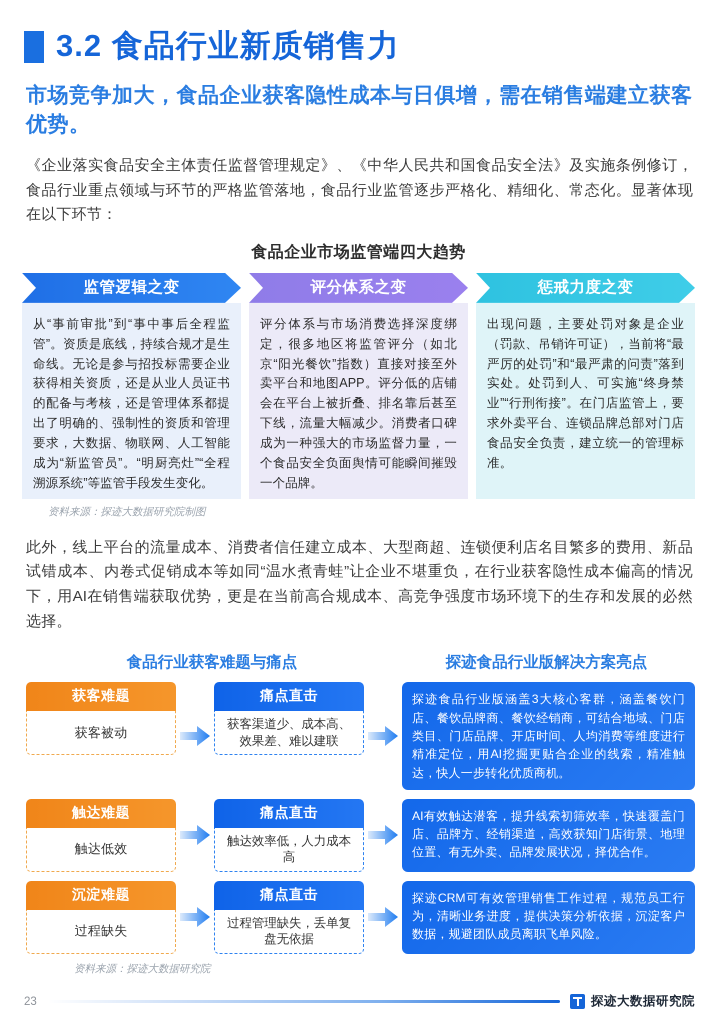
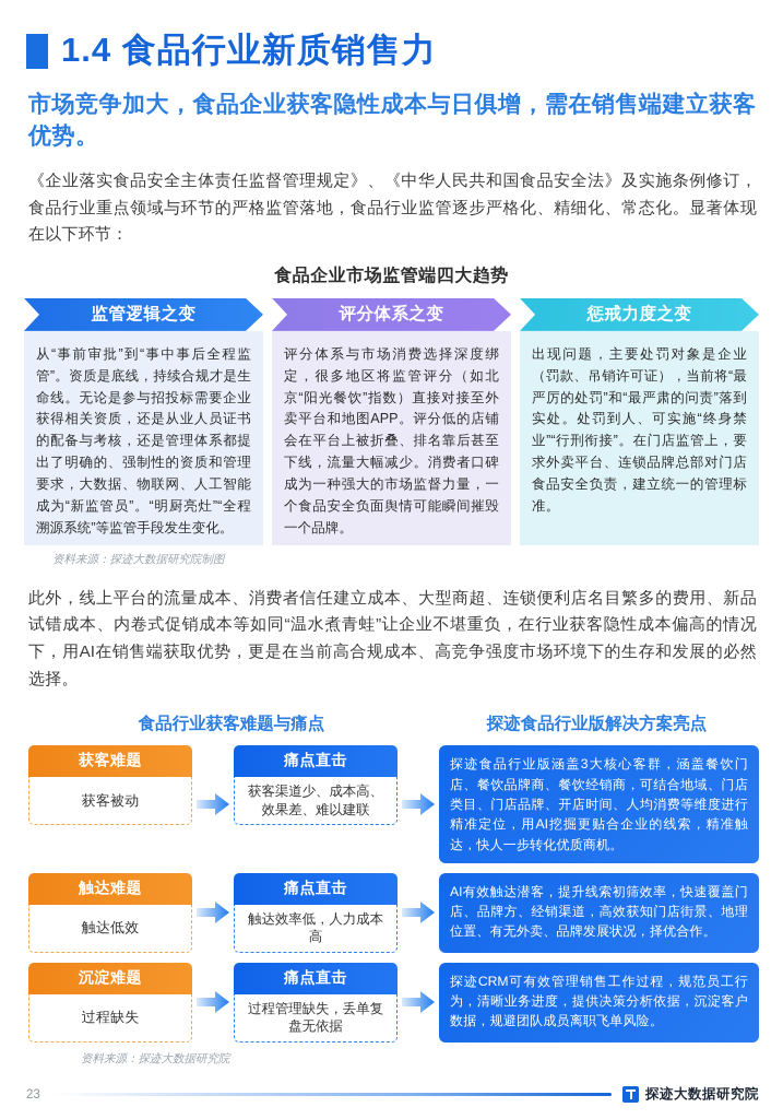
- 3.2 食品行业新质销售力
+ 1.4 食品行业新质销售力
  市场竞争加大，食品企业获客隐性成本与日俱增，需在销售端建立获客优势。
  《企业落实食品安全主体责任监督管理规定》、《中华人民共和国食品安全法》及实施条例修订，食品行业重点领域与环节的严格监管落地，食品行业监管逐步严格化、精细化、常态化。显著体现在以下环节：
  食品企业市场监管端四大趋势
  监管逻辑之变
  从“事前审批”到“事中事后全程监管”。资质是底线，持续合规才是生命线。无论是参与招投标需要企业获得相关资质，还是从业人员证书的配备与考核，还是管理体系都提出了明确的、强制性的资质和管理要求，大数据、物联网、人工智能成为“新监管员”。“明厨亮灶”“全程溯源系统”等监管手段发生变化。
  评分体系之变
  评分体系与市场消费选择深度绑定，很多地区将监管评分（如北京“阳光餐饮”指数）直接对接至外卖平台和地图APP。评分低的店铺会在平台上被折叠、排名靠后甚至下线，流量大幅减少。消费者口碑成为一种强大的市场监督力量，一个食品安全负面舆情可能瞬间摧毁一个品牌。
  惩戒力度之变
  出现问题，主要处罚对象是企业（罚款、吊销许可证），当前将“最严厉的处罚”和“最严肃的问责”落到实处。处罚到人、可实施“终身禁业”“行刑衔接”。在门店监管上，要求外卖平台、连锁品牌总部对门店食品安全负责，建立统一的管理标准。
  资料来源：探迹大数据研究院制图
  此外，线上平台的流量成本、消费者信任建立成本、大型商超、连锁便利店名目繁多的费用、新品试错成本、内卷式促销成本等如同“温水煮青蛙”让企业不堪重负，在行业获客隐性成本偏高的情况下，用AI在销售端获取优势，更是在当前高合规成本、高竞争强度市场环境下的生存和发展的必然选择。
  食品行业获客难题与痛点
  探迹食品行业版解决方案亮点
  获客难题
  获客被动
  痛点直击
  获客渠道少、成本高、效果差、难以建联
  探迹食品行业版涵盖3大核心客群，涵盖餐饮门店、餐饮品牌商、餐饮经销商，可结合地域、门店类目、门店品牌、开店时间、人均消费等维度进行精准定位，用AI挖掘更贴合企业的线索，精准触达，快人一步转化优质商机。
  触达难题
  触达低效
  痛点直击
  触达效率低，人力成本高
  AI有效触达潜客，提升线索初筛效率，快速覆盖门店、品牌方、经销渠道，高效获知门店街景、地理位置、有无外卖、品牌发展状况，择优合作。
  沉淀难题
  过程缺失
  痛点直击
  过程管理缺失，丢单复盘无依据
  探迹CRM可有效管理销售工作过程，规范员工行为，清晰业务进度，提供决策分析依据，沉淀客户数据，规避团队成员离职飞单风险。
  资料来源：探迹大数据研究院
  23
  探迹大数据研究院
